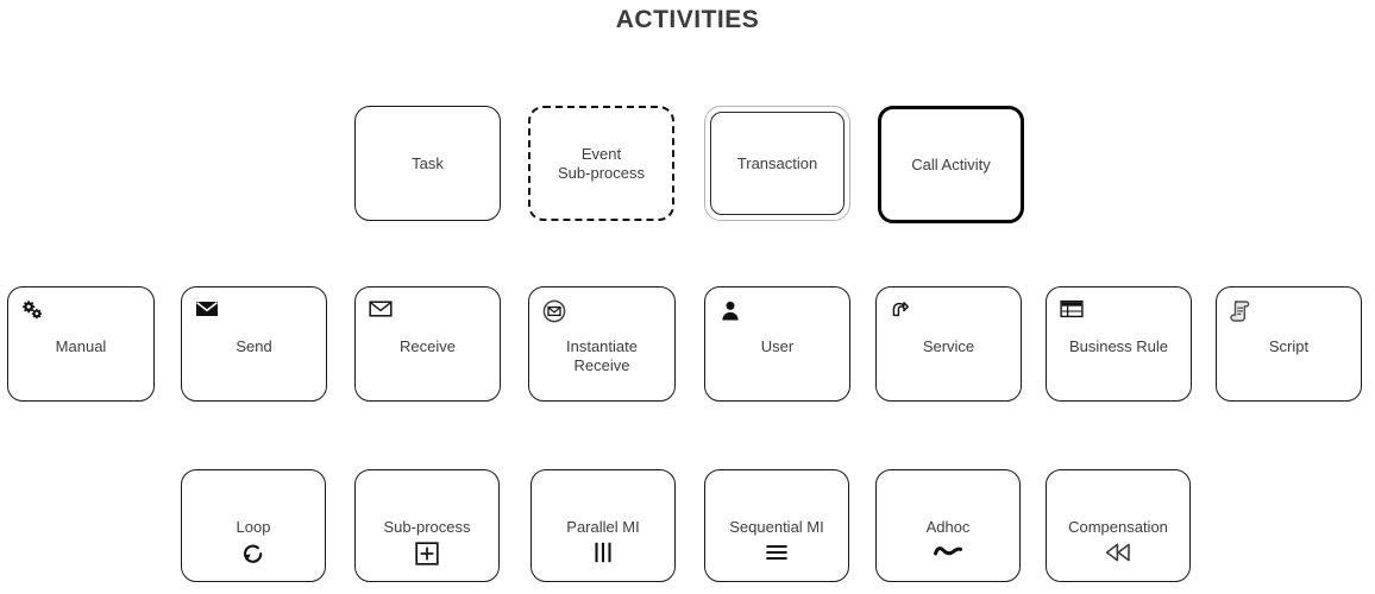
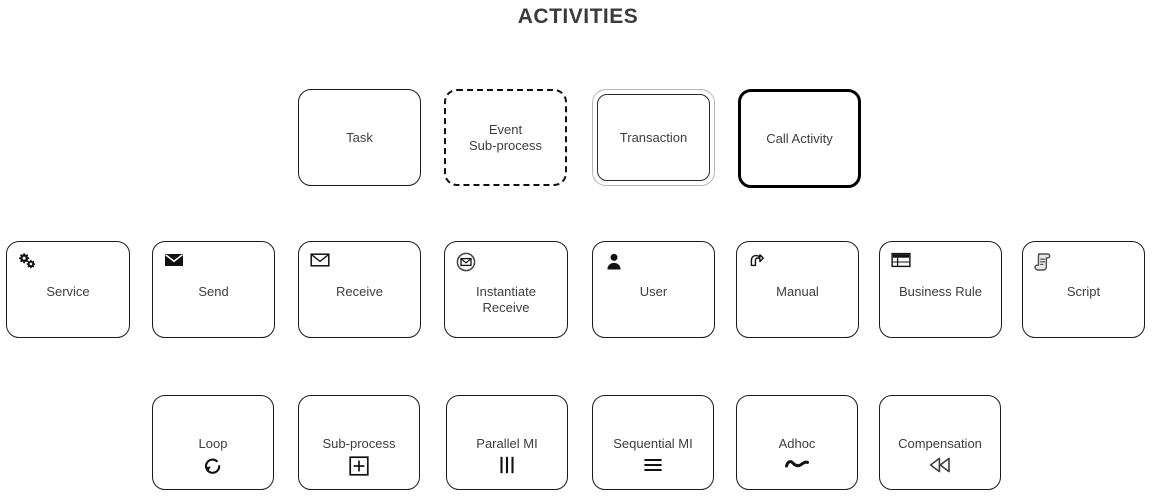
  ACTIVITIES
  Task
  Event
  Sub-process
  Transaction
  Call Activity
- Manual
+ Service
  Send
  Receive
  Instantiate
  Receive
  User
- Service
+ Manual
  Business Rule
  Script
  Loop
  Sub-process
  Parallel MI
  Sequential MI
  Adhoc
  Compensation
